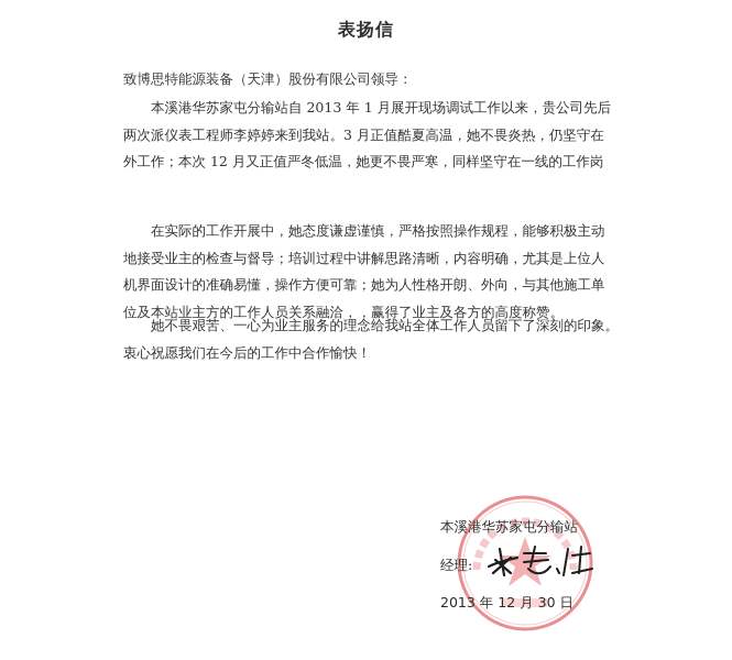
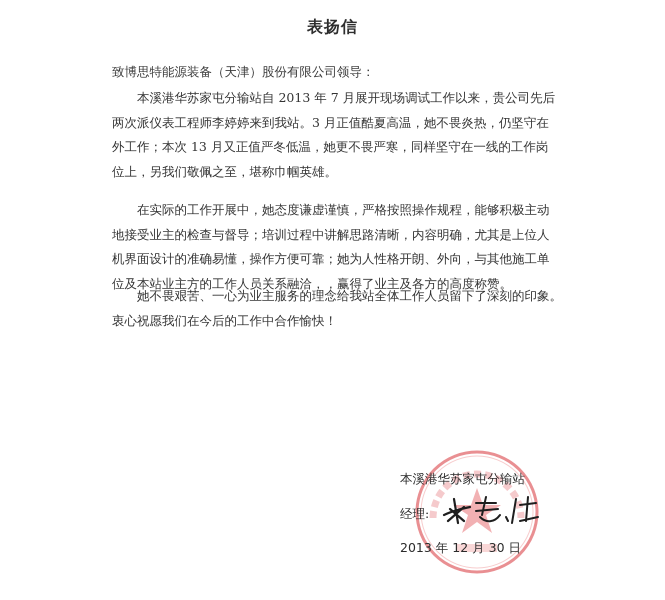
  表扬信
  致博思特能源装备（天津）股份有限公司领导：
- 本溪港华苏家屯分输站自 2013 年 1 月展开现场调试工作以来，贵公司先后
+ 本溪港华苏家屯分输站自 2013 年 7 月展开现场调试工作以来，贵公司先后
  两次派仪表工程师李婷婷来到我站。3 月正值酷夏高温，她不畏炎热，仍坚守在
- 外工作；本次 12 月又正值严冬低温，她更不畏严寒，同样坚守在一线的工作岗
+ 外工作；本次 13 月又正值严冬低温，她更不畏严寒，同样坚守在一线的工作岗
+ 位上，另我们敬佩之至，堪称巾帼英雄。
  在实际的工作开展中，她态度谦虚谨慎，严格按照操作规程，能够积极主动
  地接受业主的检查与督导；培训过程中讲解思路清晰，内容明确，尤其是上位人
  机界面设计的准确易懂，操作方便可靠；她为人性格开朗、外向，与其他施工单
  位及本站业主方的工作人员关系融洽，，赢得了业主及各方的高度称赞。
  她不畏艰苦、一心为业主服务的理念给我站全体工作人员留下了深刻的印象。
  衷心祝愿我们在今后的工作中合作愉快！
  本溪港华苏家屯分输站
  经理:
  2013 年 12 月 30 日
